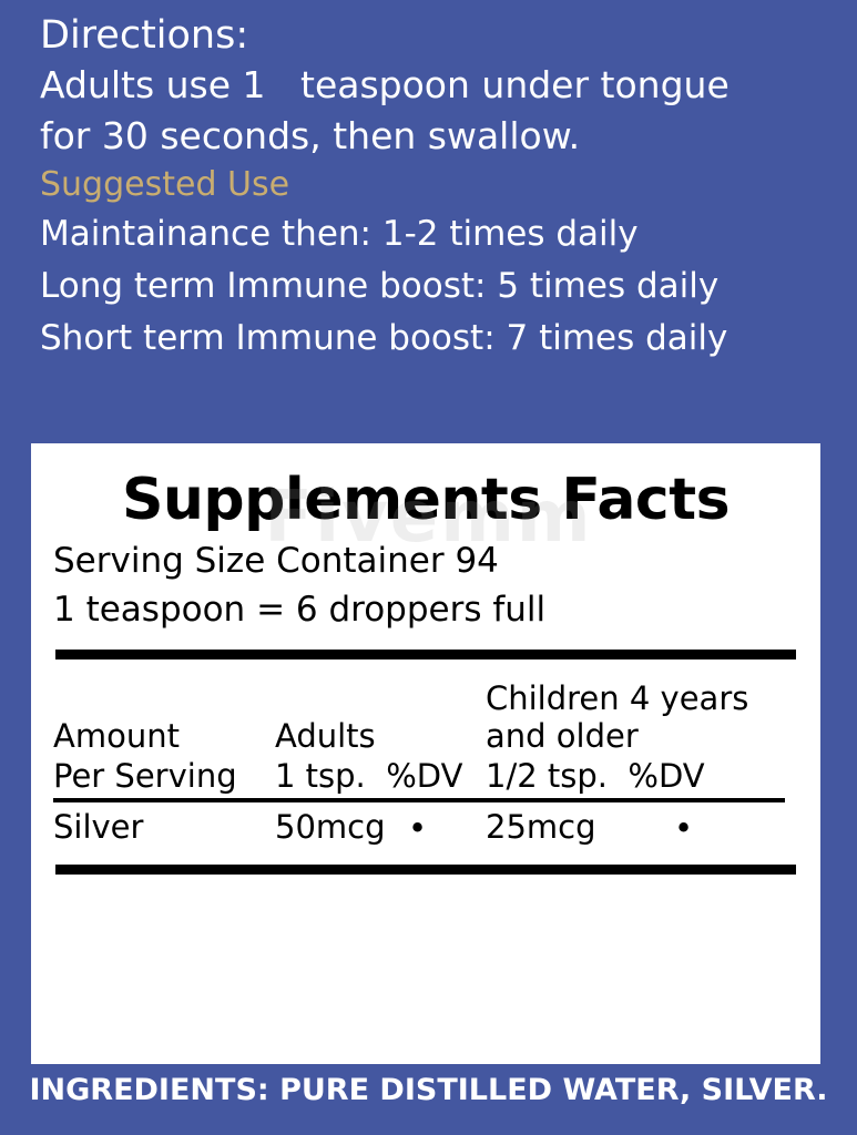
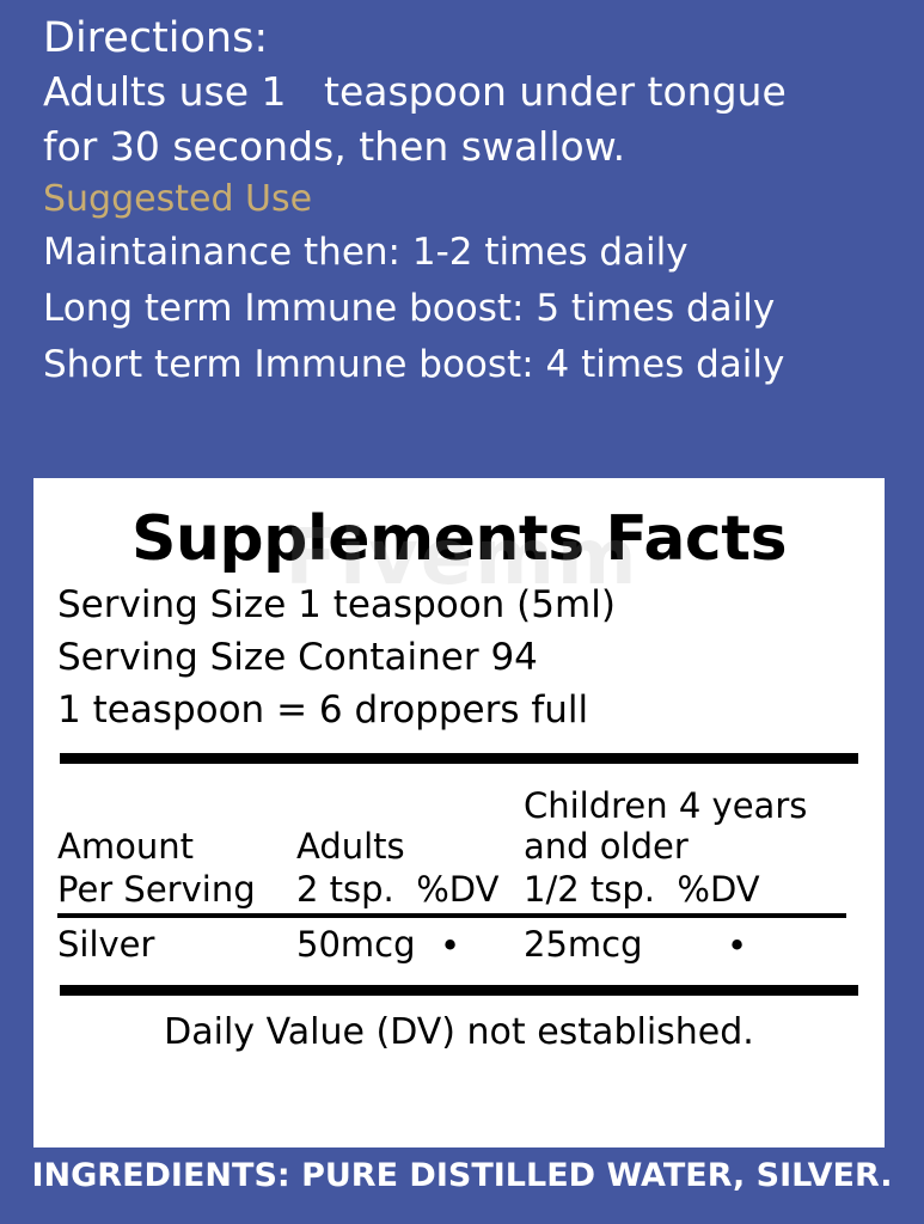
  Directions:
  Adults use 1 teaspoon under tongue
  for 30 seconds, then swallow.
  Suggested Use
  Maintainance then: 1-2 times daily
  Long term Immune boost: 5 times daily
- Short term Immune boost: 7 times daily
+ Short term Immune boost: 4 times daily
  Supplements Facts
+ Serving Size 1 teaspoon (5ml)
  Serving Size Container 94
  1 teaspoon = 6 droppers full
  Amount
  Adults
  Children 4 years
  and older
  Per Serving
- 1 tsp. %DV
+ 2 tsp. %DV
  1/2 tsp. %DV
  Silver
  50mcg
  •
  25mcg
  •
+ Daily Value (DV) not established.
  Fivemm
  INGREDIENTS: PURE DISTILLED WATER, SILVER.
